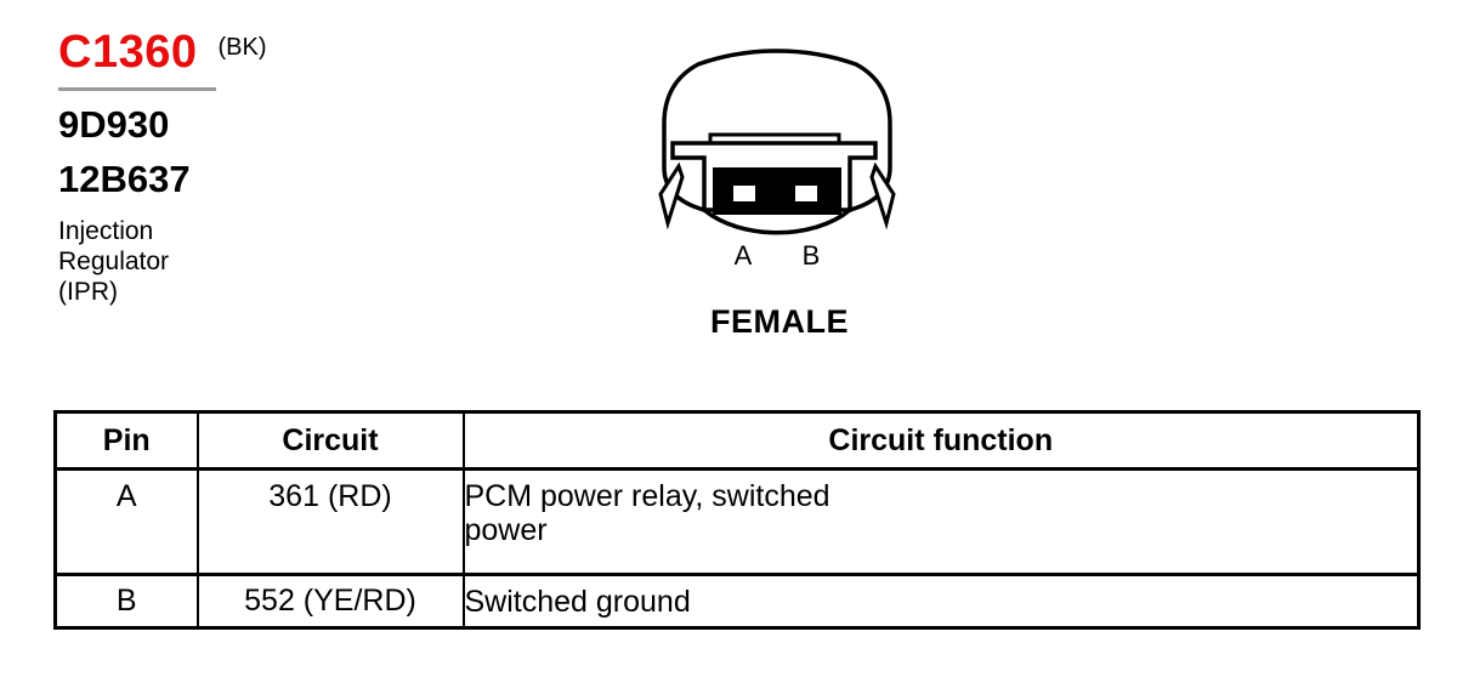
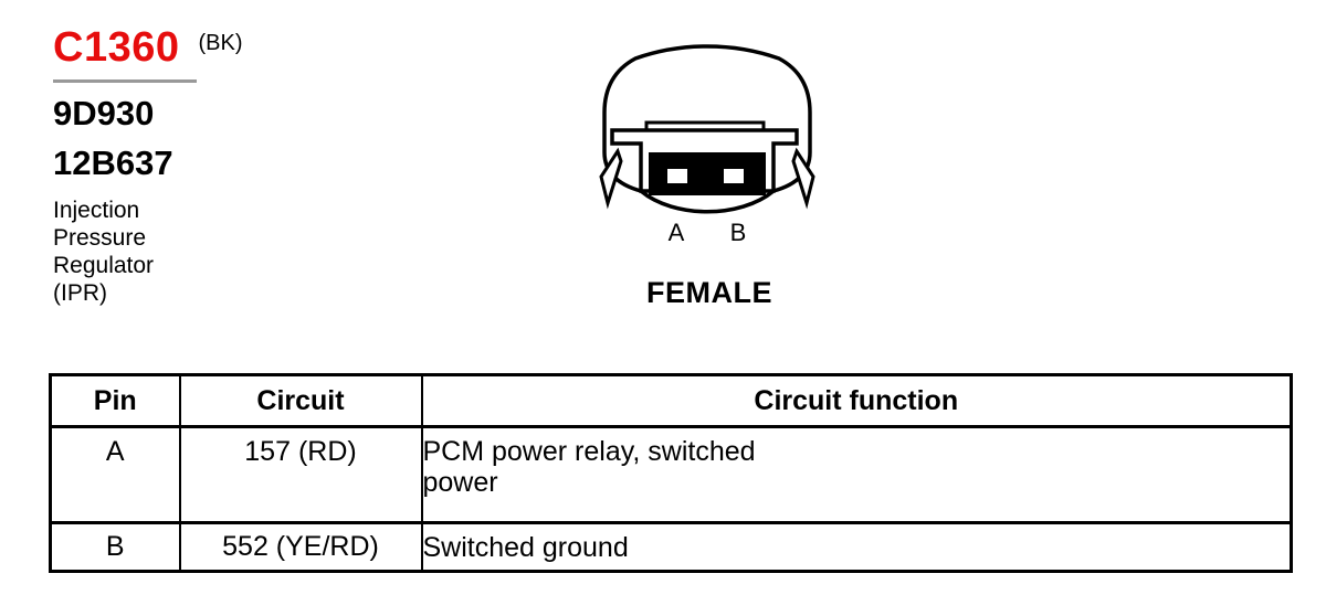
  C1360
  (BK)
  9D930
  12B637
  Injection
+ Pressure
  Regulator
  (IPR)
  A
  B
  FEMALE
  Pin	Circuit	Circuit function
- A	361 (RD)	PCM power relay, switched power
+ A	157 (RD)	PCM power relay, switched power
  B	552 (YE/RD)	Switched ground
